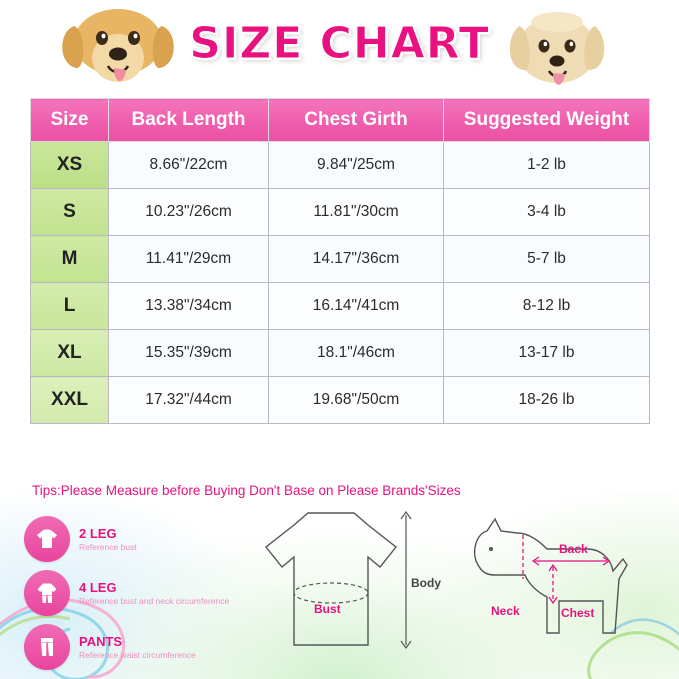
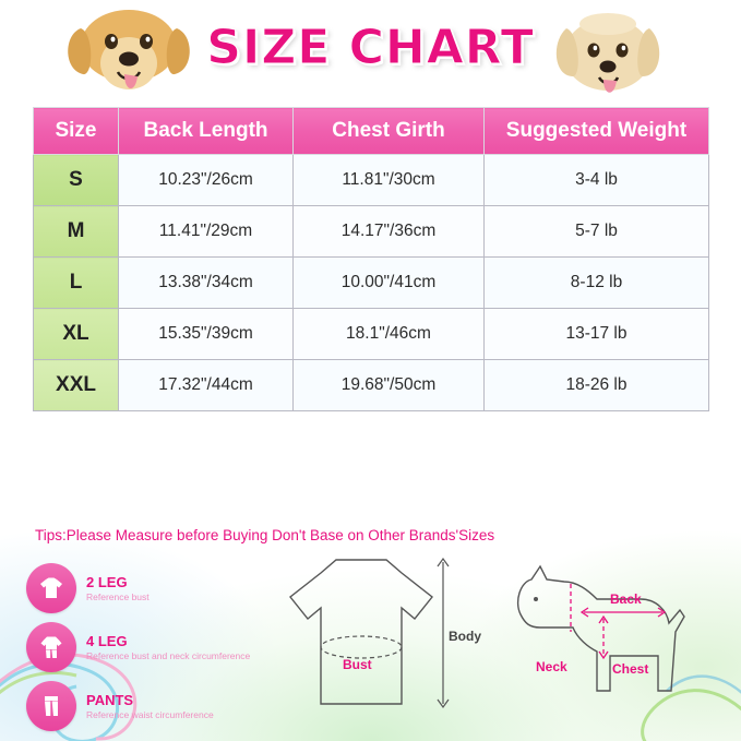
  SIZE CHART
  Size	Back Length	Chest Girth	Suggested Weight
- XS	8.66"/22cm	9.84"/25cm	1-2 lb
  S	10.23"/26cm	11.81"/30cm	3-4 lb
  M	11.41"/29cm	14.17"/36cm	5-7 lb
- L	13.38"/34cm	16.14"/41cm	8-12 lb
+ L	13.38"/34cm	10.00"/41cm	8-12 lb
  XL	15.35"/39cm	18.1"/46cm	13-17 lb
  XXL	17.32"/44cm	19.68"/50cm	18-26 lb
- Tips:Please Measure before Buying Don't Base on Please Brands'Sizes
+ Tips:Please Measure before Buying Don't Base on Other Brands'Sizes
  2 LEG
  Reference bust
  4 LEG
  Reference bust and neck circumference
  PANTS
  Reference waist circumference
  Bust
  Body
  Back
  Neck
  Chest
